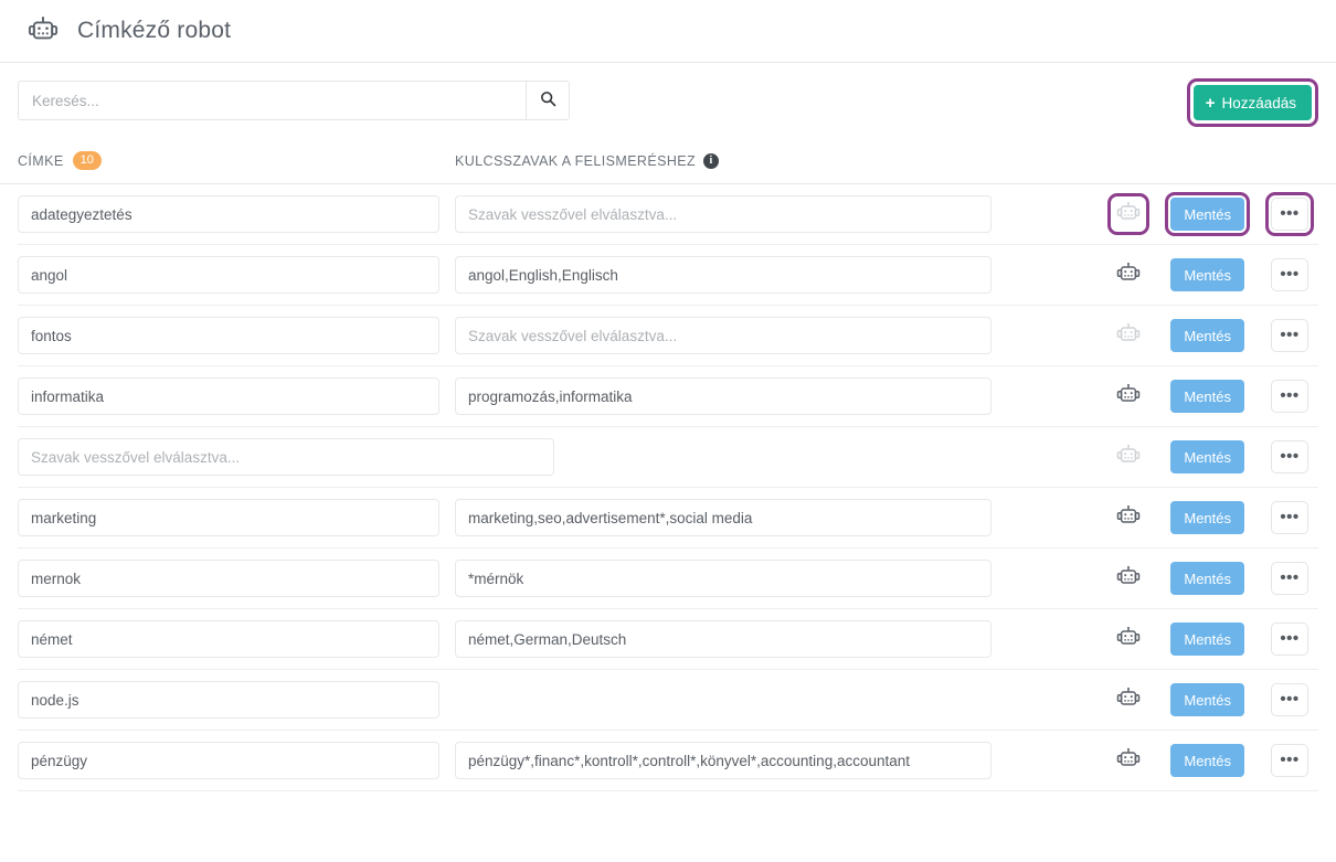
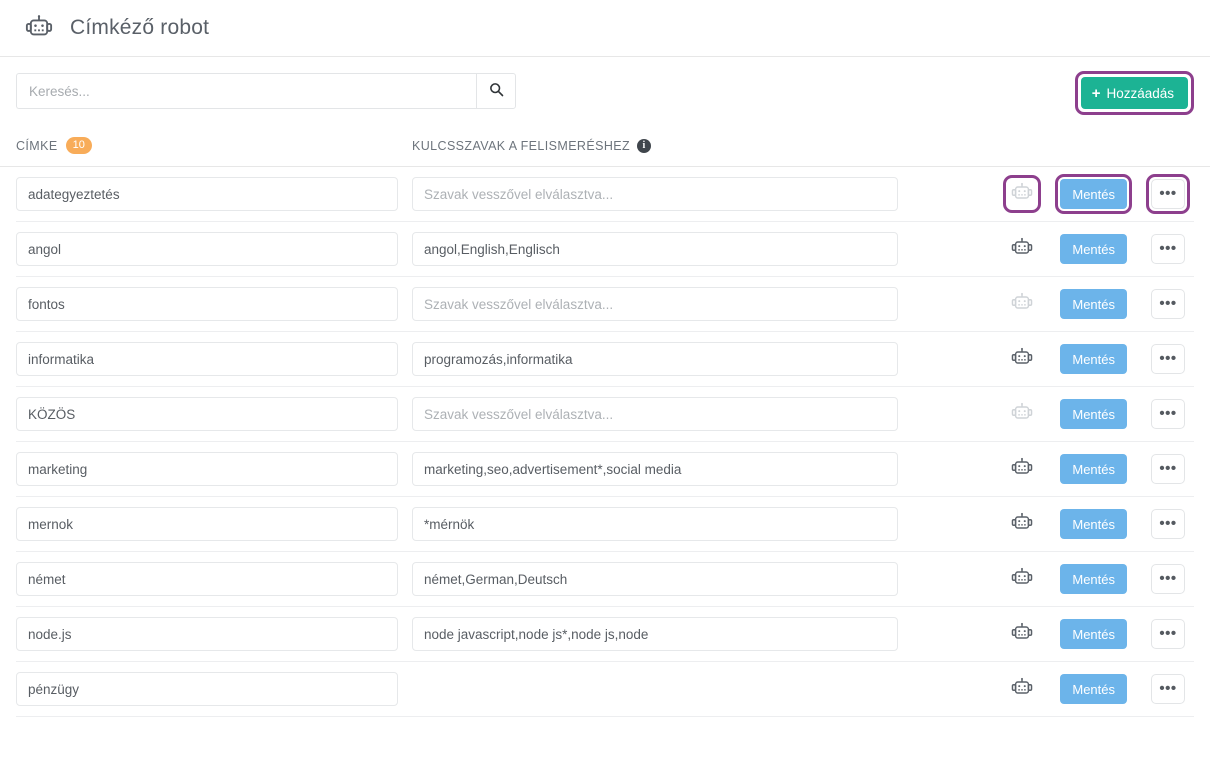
  Címkéző robot
  Keresés...
  +
  Hozzáadás
  CÍMKE
  10
  KULCSSZAVAK A FELISMERÉSHEZ
  i
  adategyeztetés
  Szavak vesszővel elválasztva...
  Mentés
  •••
  angol
  angol,English,Englisch
  Mentés
  •••
  fontos
  Szavak vesszővel elválasztva...
  Mentés
  •••
  informatika
  programozás,informatika
  Mentés
  •••
+ KÖZÖS
  Szavak vesszővel elválasztva...
  Mentés
  •••
  marketing
  marketing,seo,advertisement*,social media
  Mentés
  •••
  mernok
  *mérnök
  Mentés
  •••
  német
  német,German,Deutsch
  Mentés
  •••
  node.js
+ node javascript,node js*,node js,node
  Mentés
  •••
  pénzügy
- pénzügy*,financ*,kontroll*,controll*,könyvel*,accounting,accountant
  Mentés
  •••
